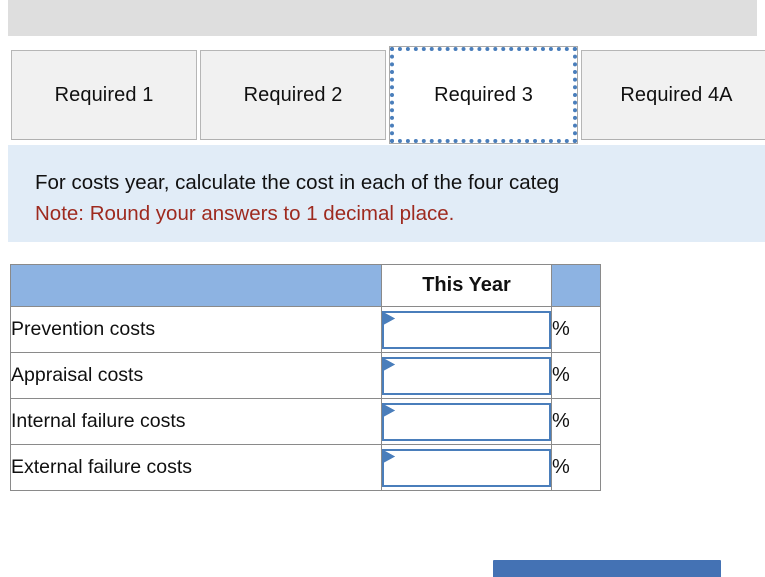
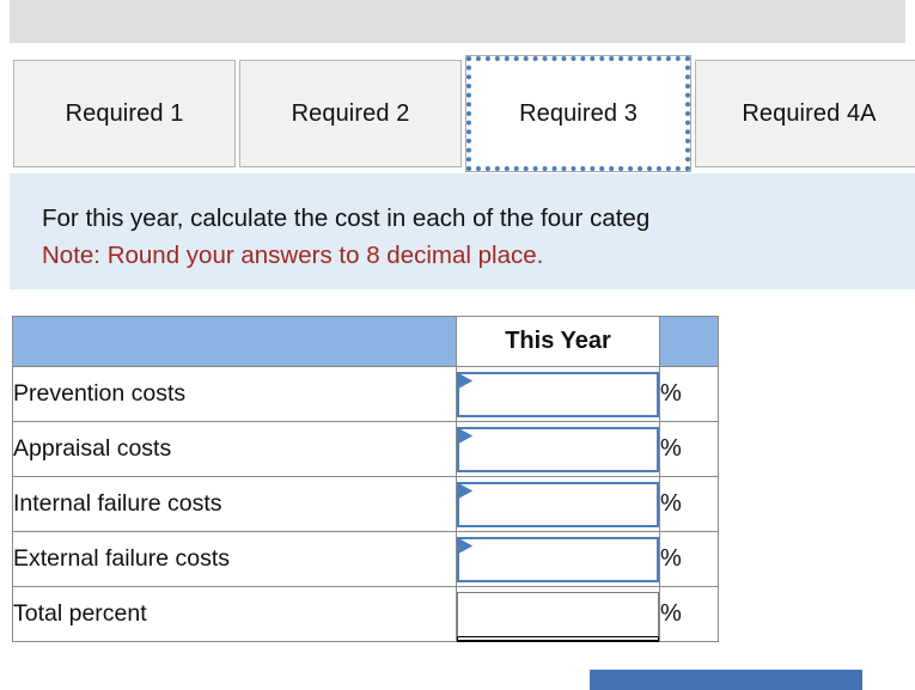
  Required 1
  Required 2
  Required 4A
  Required 3
- For costs year, calculate the cost in each of the four categ
+ For this year, calculate the cost in each of the four categ
- Note: Round your answers to 1 decimal place.
+ Note: Round your answers to 8 decimal place.
  	This Year
  Prevention costs		%
  Appraisal costs		%
  Internal failure costs		%
  External failure costs		%
+ Total percent		%
